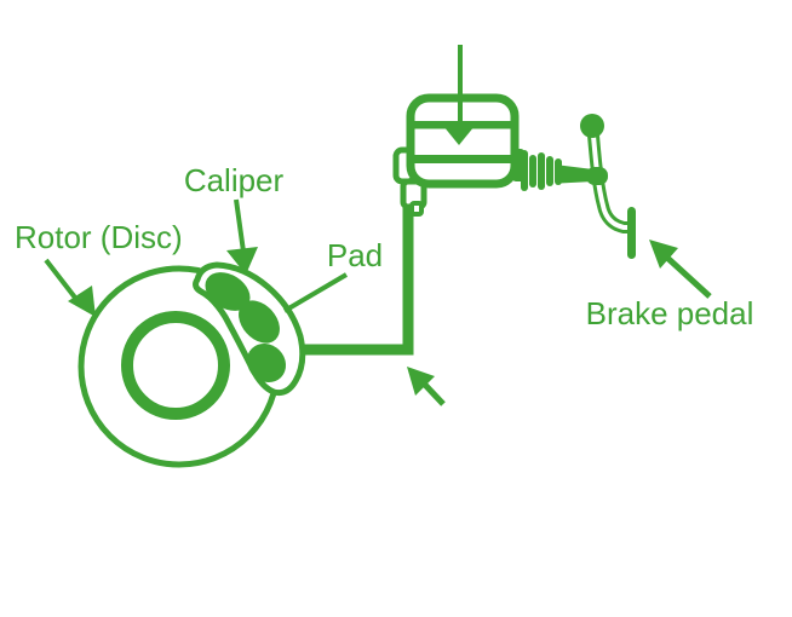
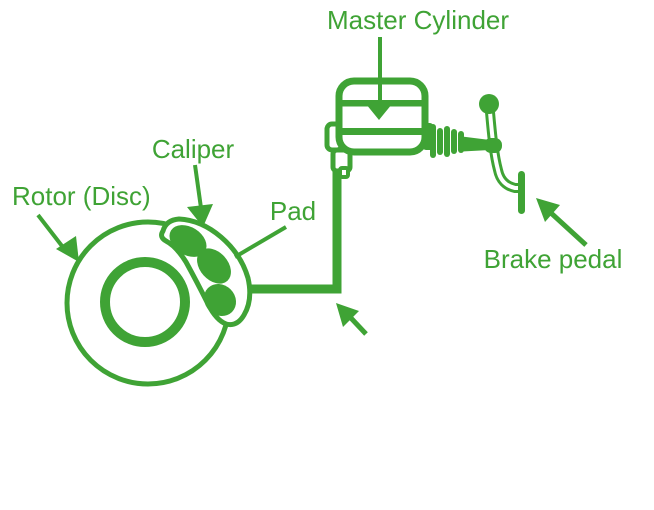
+ Master Cylinder
  Caliper
  Rotor (Disc)
  Pad
  Brake pedal
